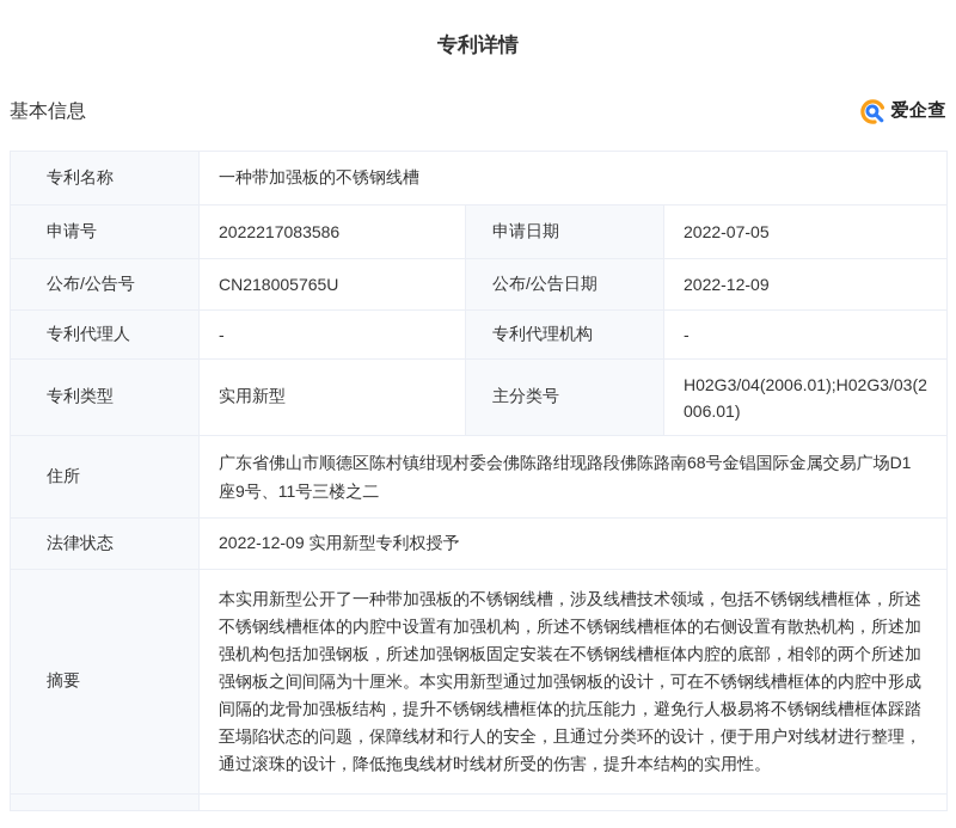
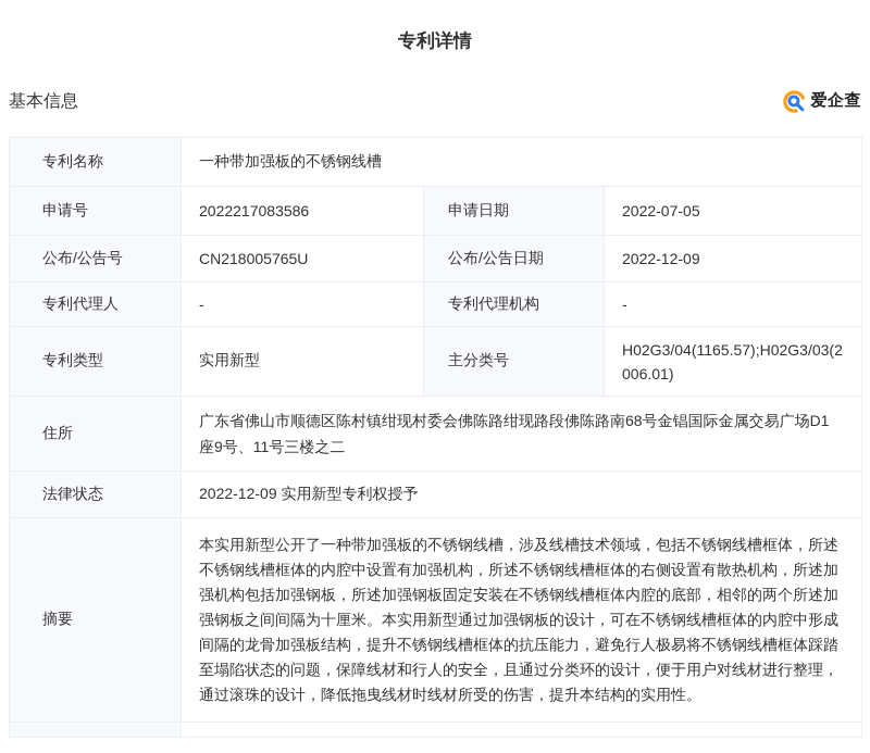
  专利详情
  基本信息
  爱企查
  专利名称	一种带加强板的不锈钢线槽
  申请号	2022217083586	申请日期	2022-07-05
  公布/公告号	CN218005765U	公布/公告日期	2022-12-09
  专利代理人	-	专利代理机构	-
- 专利类型	实用新型	主分类号	H02G3/04(2006.01);H02G3/03(2006.01)
+ 专利类型	实用新型	主分类号	H02G3/04(1165.57);H02G3/03(2006.01)
  住所	广东省佛山市顺德区陈村镇绀现村委会佛陈路绀现路段佛陈路南68号金锠国际金属交易广场D1座9号、11号三楼之二
  法律状态	2022-12-09 实用新型专利权授予
  摘要	本实用新型公开了一种带加强板的不锈钢线槽，涉及线槽技术领域，包括不锈钢线槽框体，所述不锈钢线槽框体的内腔中设置有加强机构，所述不锈钢线槽框体的右侧设置有散热机构，所述加强机构包括加强钢板，所述加强钢板固定安装在不锈钢线槽框体内腔的底部，相邻的两个所述加强钢板之间间隔为十厘米。本实用新型通过加强钢板的设计，可在不锈钢线槽框体的内腔中形成间隔的龙骨加强板结构，提升不锈钢线槽框体的抗压能力，避免行人极易将不锈钢线槽框体踩踏至塌陷状态的问题，保障线材和行人的安全，且通过分类环的设计，便于用户对线材进行整理，通过滚珠的设计，降低拖曳线材时线材所受的伤害，提升本结构的实用性。
